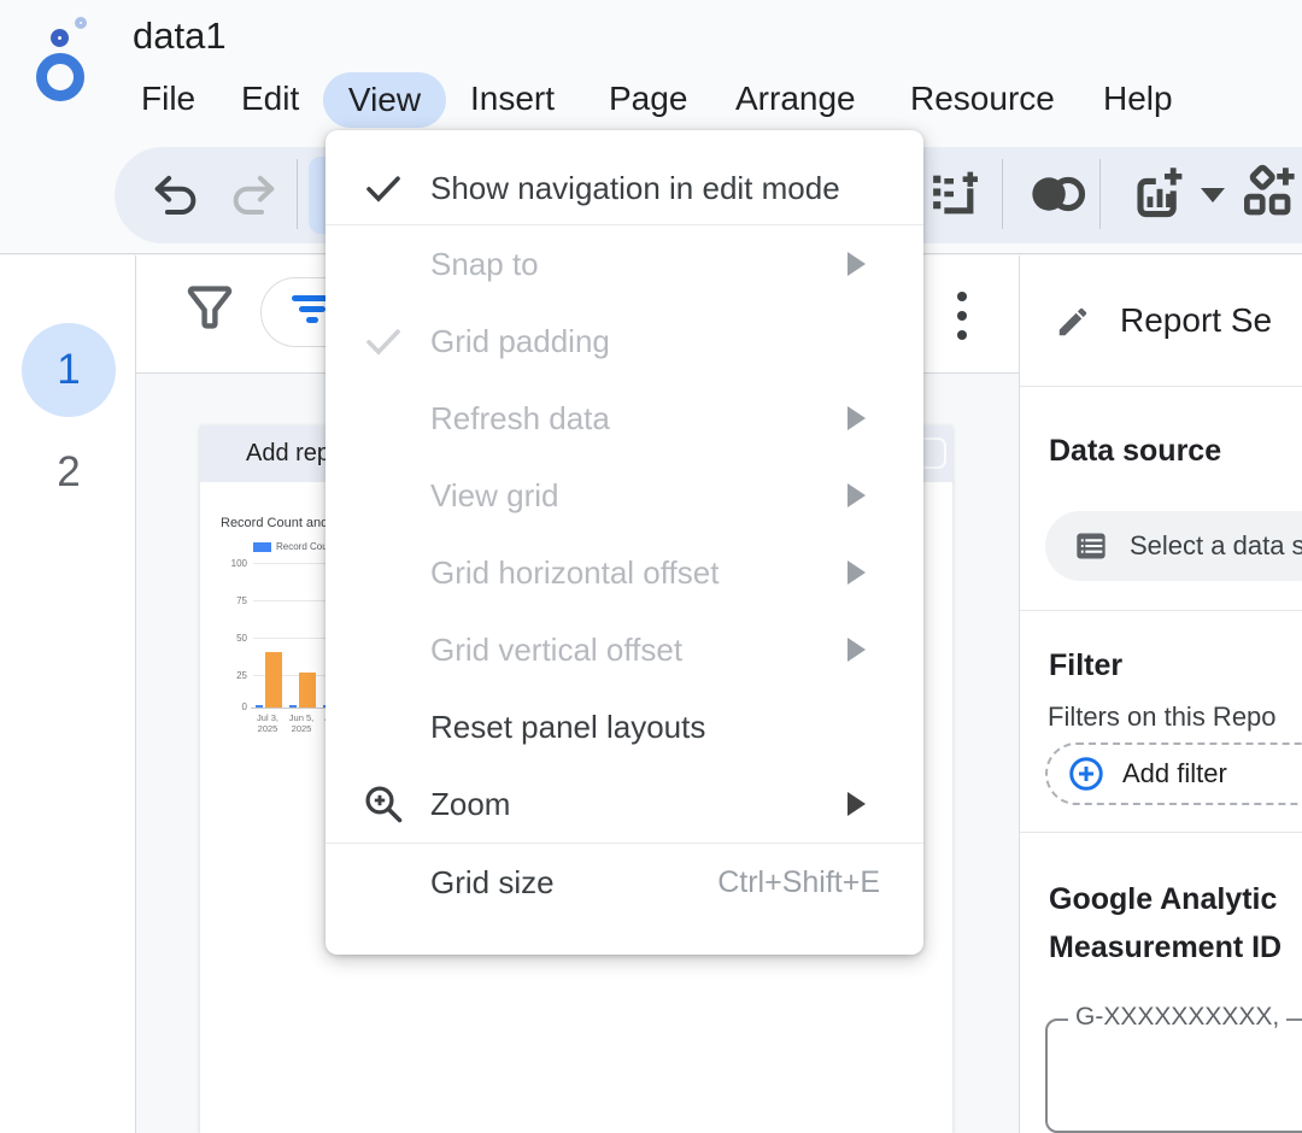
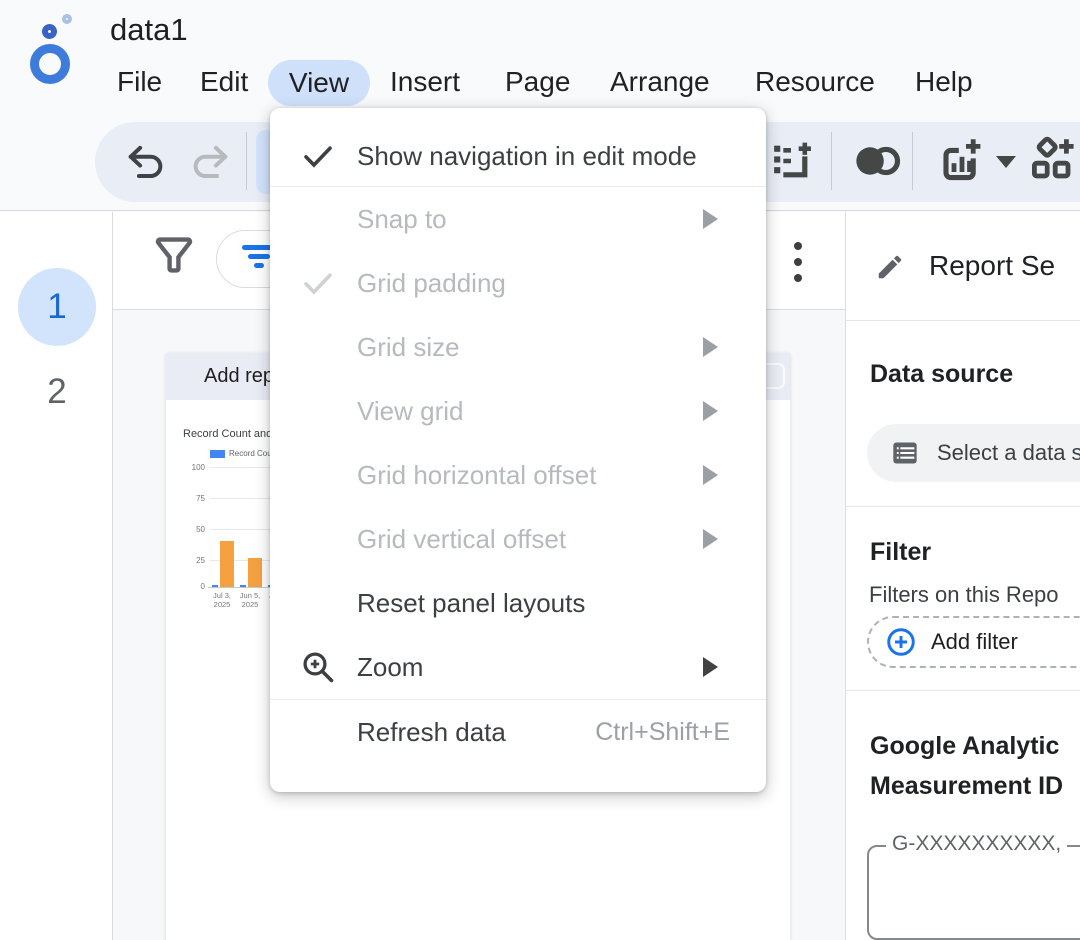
  data1
  File
  Edit
  View
  Insert
  Page
  Arrange
  Resource
  Help
  1
  2
  Record Count an
  Record Co
  100
  75
  50
  25
  0
  Jul 3,
  2025
  Jun 5,
  2025
  Report Se
  Data source
  Select a data s
  Filter
  Filters on this Repo
  Add filter
  Google Analytic
  Measurement ID
  G-XXXXXXXXXX,
  Show navigation in edit mode
  Snap to
  Grid padding
- Refresh data
+ Grid size
  View grid
  Grid horizontal offset
  Grid vertical offset
  Reset panel layouts
  Zoom
- Grid size
+ Refresh data
  Ctrl+Shift+E
